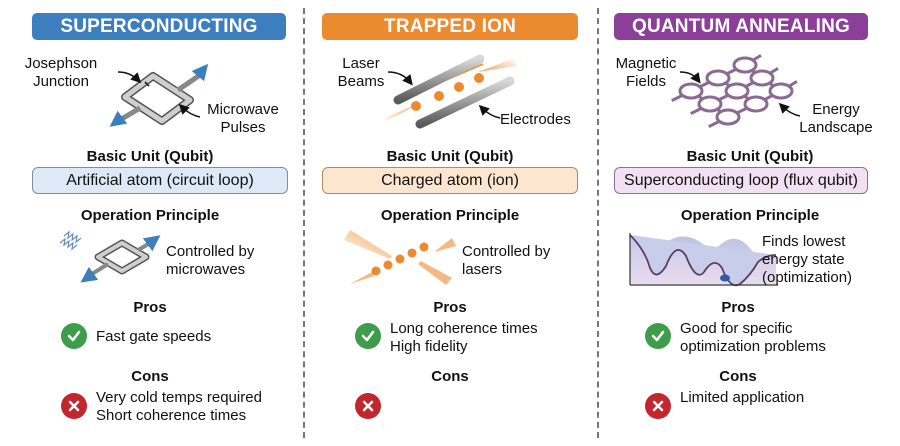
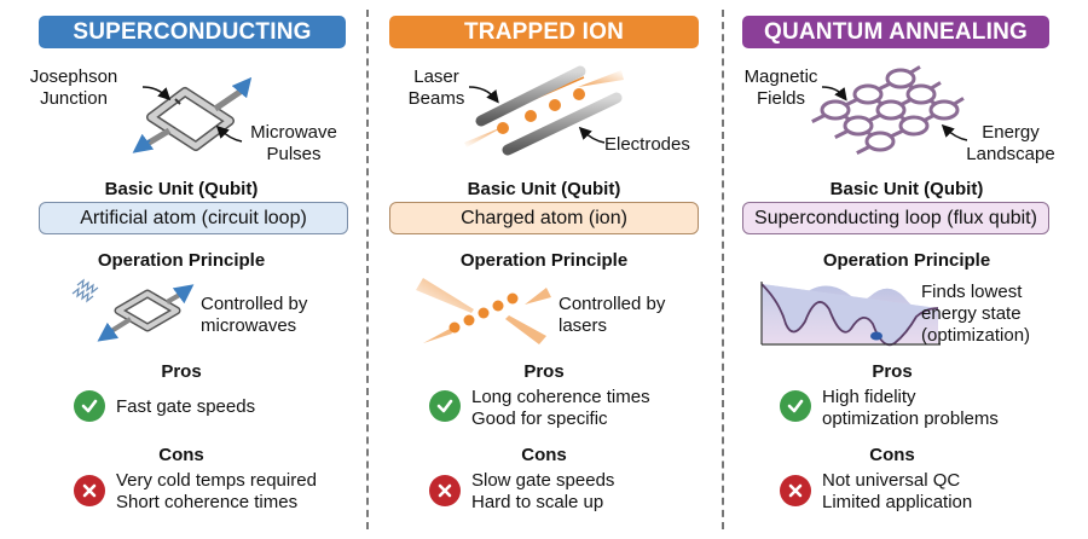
  SUPERCONDUCTING
  Josephson
  Junction
  Microwave
  Pulses
  Basic Unit (Qubit)
  Artificial atom (circuit loop)
  Operation Principle
  Controlled by
  microwaves
  Pros
  Fast gate speeds
  Cons
  Very cold temps required
  Short coherence times
  TRAPPED ION
  Laser
  Beams
  Electrodes
  Basic Unit (Qubit)
  Charged atom (ion)
  Operation Principle
  Controlled by
  lasers
  Pros
  Long coherence times
- High fidelity
+ Good for specific
  Cons
+ Slow gate speeds
+ Hard to scale up
  QUANTUM ANNEALING
  Magnetic
  Fields
  Energy
  Landscape
  Basic Unit (Qubit)
  Superconducting loop (flux qubit)
  Operation Principle
  Finds lowest
  energy state
  (optimization)
  Pros
- Good for specific
+ High fidelity
  optimization problems
  Cons
+ Not universal QC
  Limited application
